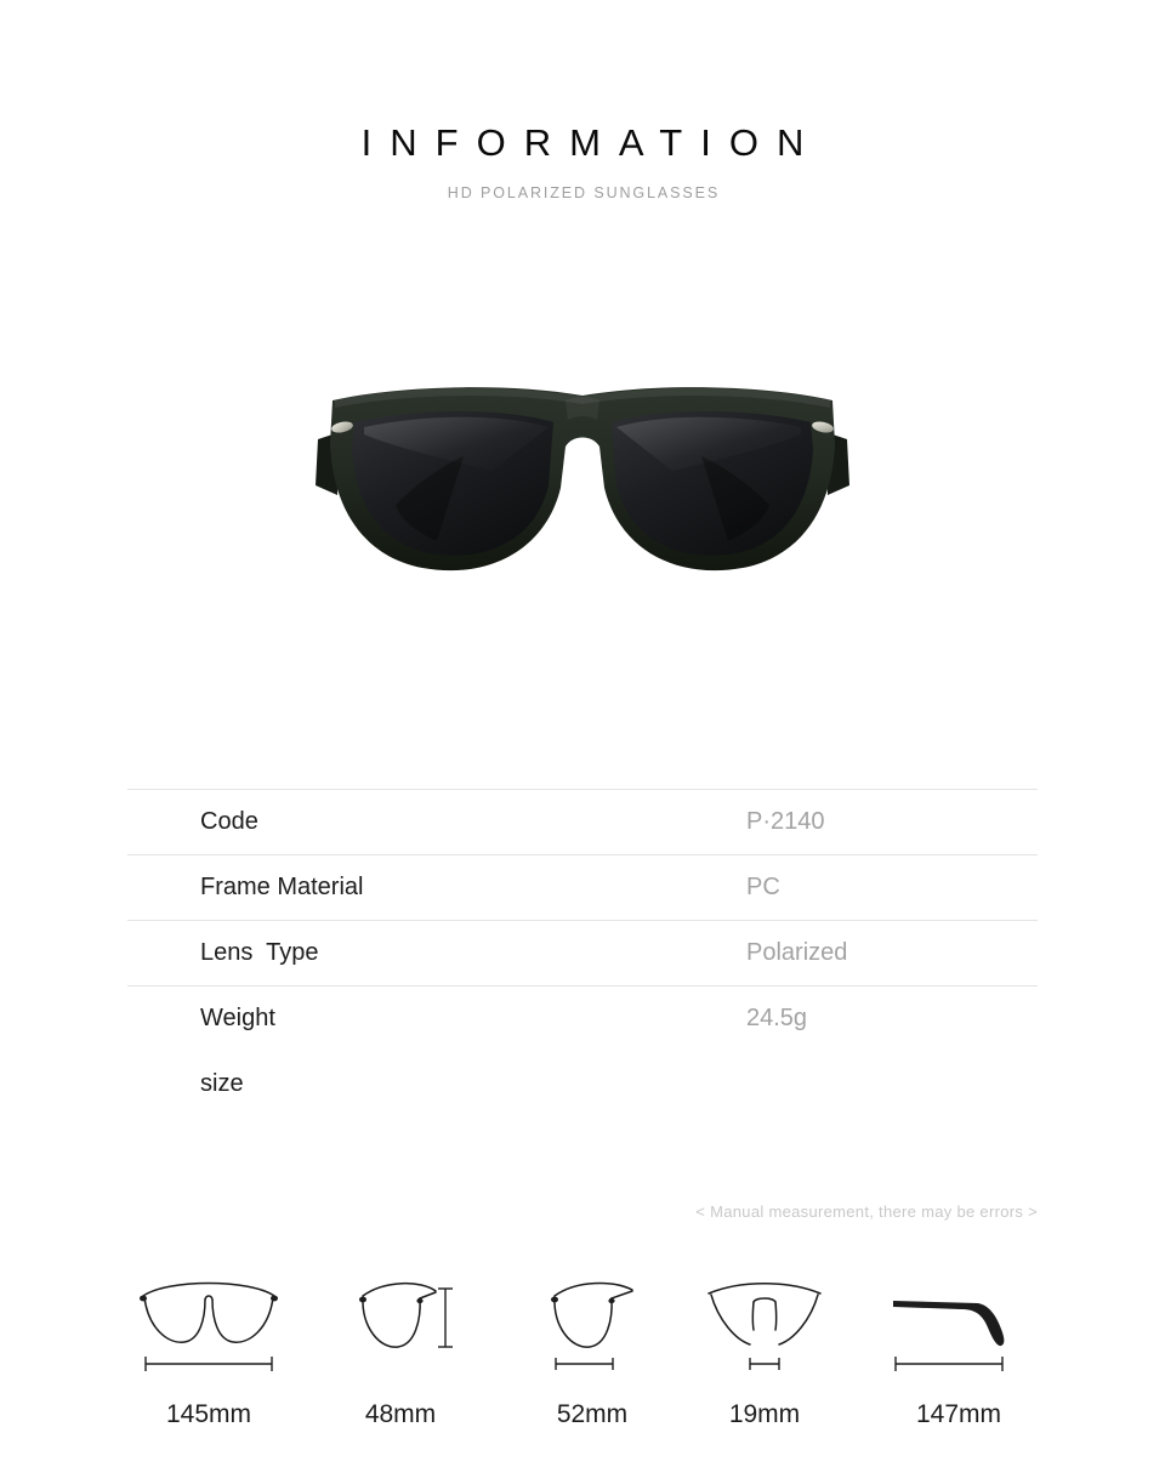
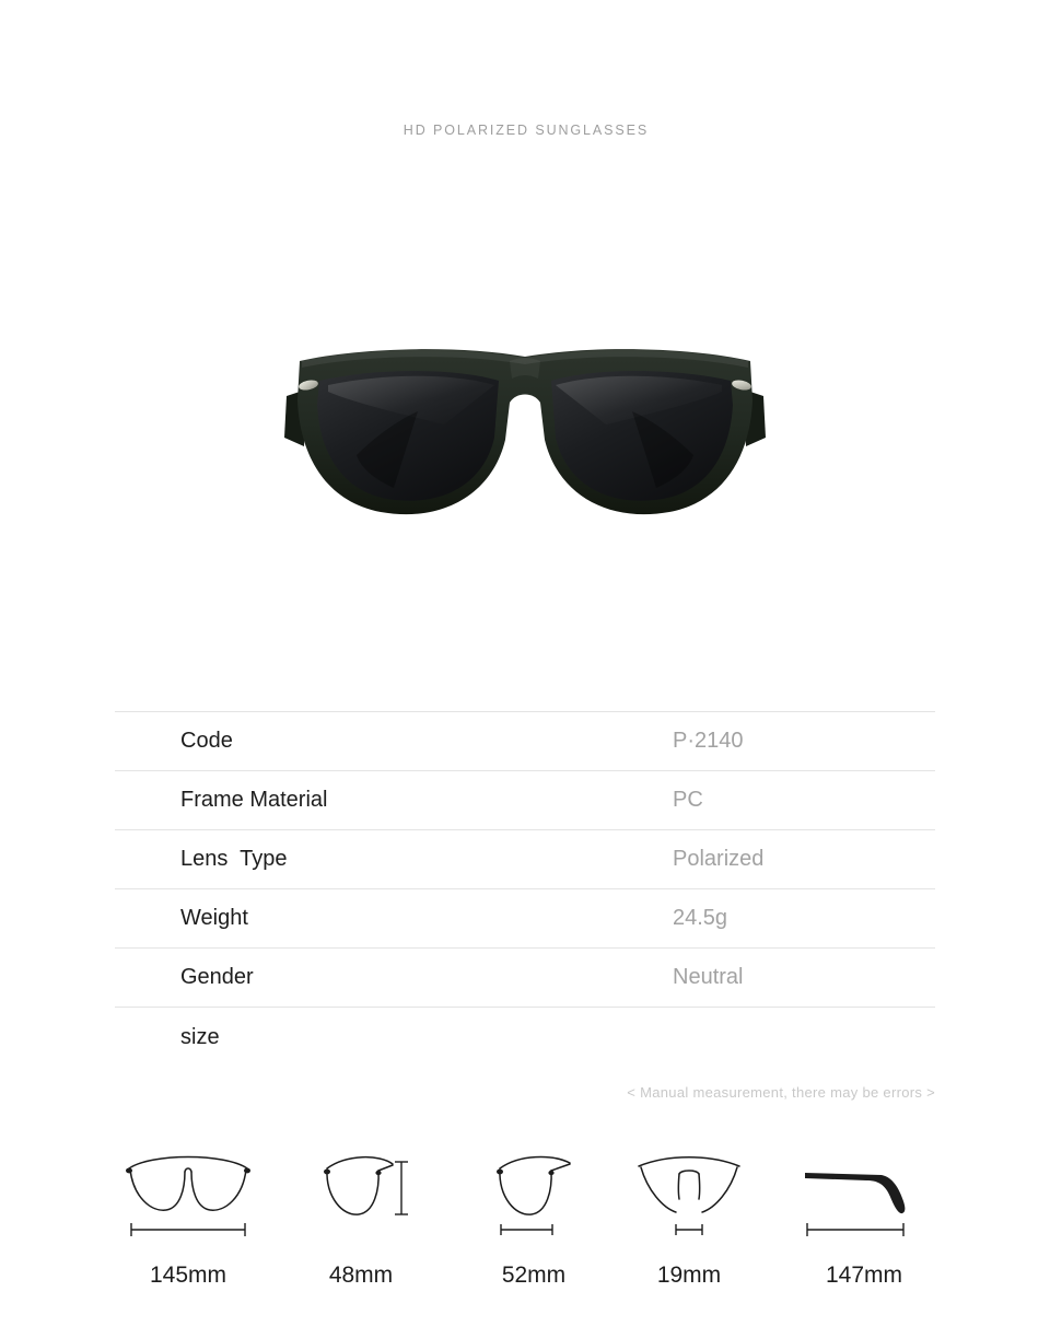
- INFORMATION
  HD POLARIZED SUNGLASSES
  Code
  P·2140
  Frame Material
  PC
  Lens Type
  Polarized
  Weight
  24.5g
+ Gender
+ Neutral
  size
  < Manual measurement, there may be errors >
  145mm
  48mm
  52mm
  19mm
  147mm
